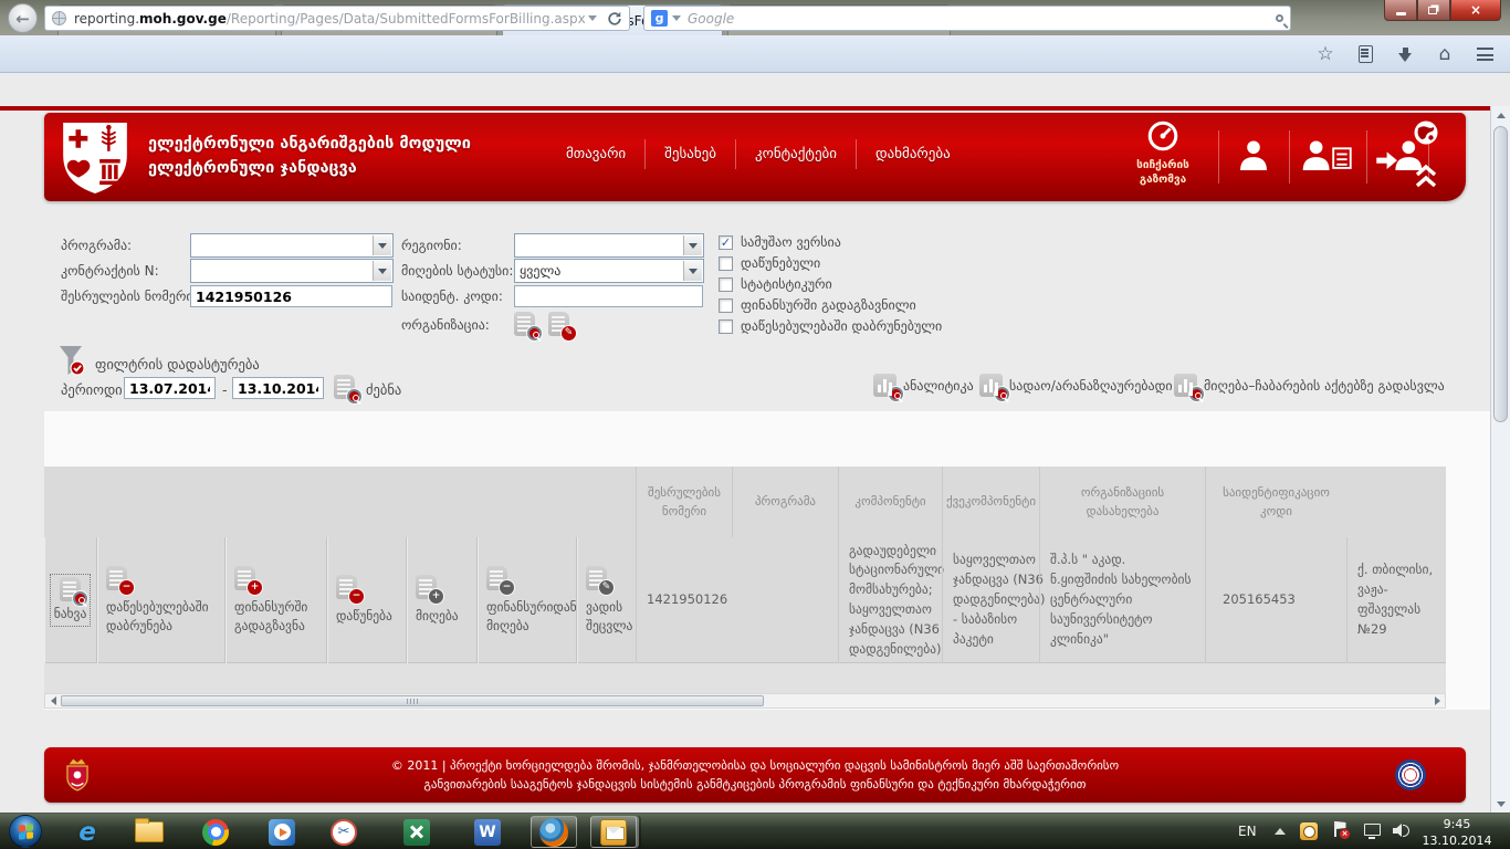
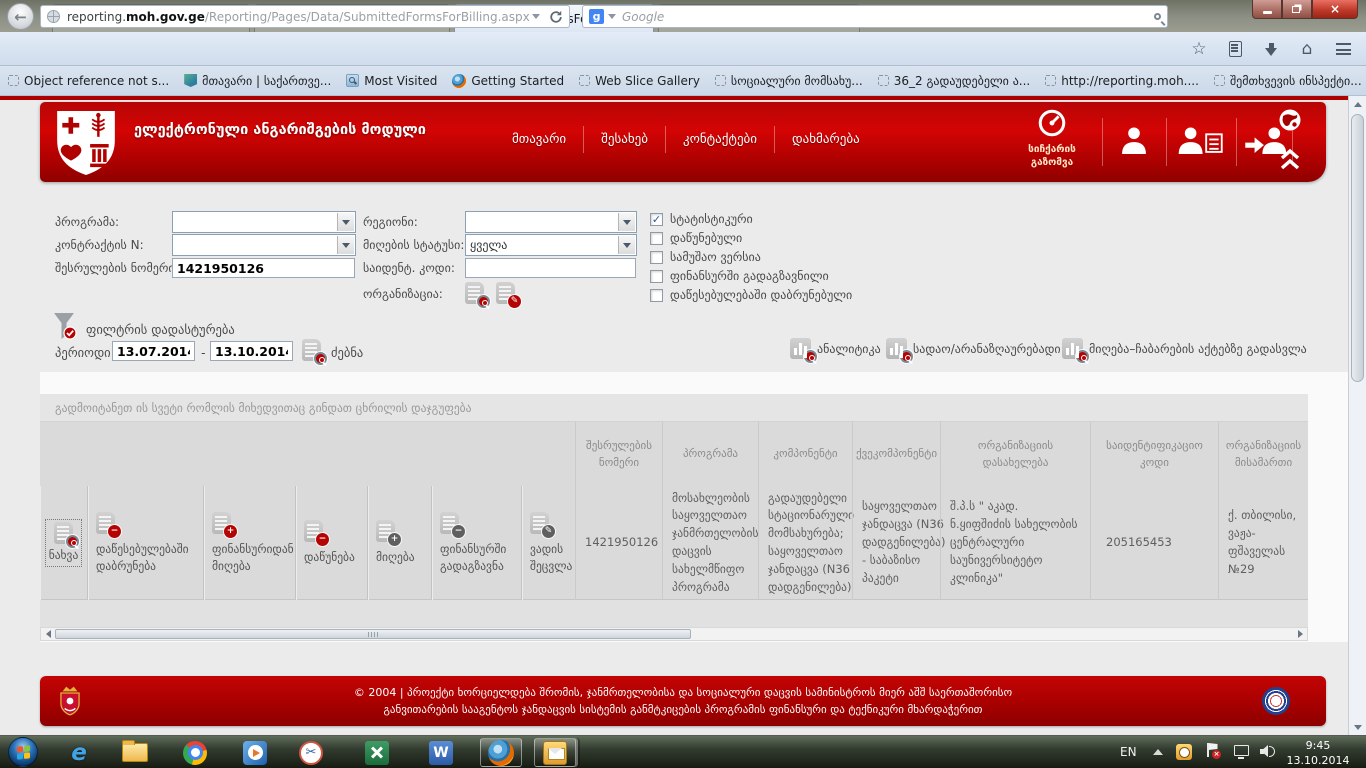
  ×
  ←
  reporting.
  moh.gov.ge
  /Reporting/Pages/Data/SubmittedFormsForBilling.aspx
  g
  Google
  ☆
  ⌂
+ Object reference not s...
+ მთავარი | საქართვე...
+ Most Visited
+ Getting Started
+ Web Slice Gallery
+ სოციალური მომსახუ...
+ 36_2 გადაუდებელი ა...
+ http://reporting.moh....
+ შემთხვევის ინსპექტი...
  ელექტრონული ანგარიშგების მოდული
- ელექტრონული ჯანდაცვა
  მთავარი
  შესახებ
  კონტაქტები
  დახმარება
  სიჩქარის გაზომვა
  პროგრამა:
  რეგიონი:
  კონტრაქტის N:
  მიღების სტატუსი:
  ყველა
  შესრულების ნომერ
  1421950126
  საიდენტ. კოდი:
  ორგანიზაცია:
  ✎
  ✓
- სამუშაო ვერსია
+ სტატისტიკური
  დაწუნებული
- სტატისტიკური
+ სამუშაო ვერსია
  ფინანსურში გადაგზავნილი
  დაწესებულებაში დაბრუნებული
  ფილტრის დადასტურება
  პერიოდი
  13.07.201
  -
  13.10.201
  ძებნა
  ანალიტიკა
  სადაო/არანაზღაურებადი
  მიღება–ჩაბარების აქტებზე გადასვლა
+ გადმოიტანეთ ის სვეტი რომლის მიხედვითაც გინდათ ცხრილის დაჯგუფება
  შესრულების ნომერი
  პროგრამა
  კომპონენტი
  ქვეკომპონენტი
  ორგანიზაციის დასახელება
  საიდენტიფიკაციო კოდი
+ ორგანიზაციის მისამართი
  ნახვა
  −
  დაწესებულებაში დაბრუნება
  +
- ფინანსურში გადაგზავნა
+ ფინანსურიდან მიღება
  −
  დაწუნება
  +
  მიღება
  −
- ფინანსურიდან მიღება
+ ფინანსურში გადაგზავნა
  ✎
  ვადის შეცვლა
  1421950126
+ მოსახლეობის საყოველთაო ჯანმრთელობის დაცვის სახელმწიფო პროგრამა
  გადაუდებელი სტაციონარული მომსახურება; საყოველთაო ჯანდაცვა (N36 დადგენილება)
  საყოველთაო ჯანდაცვა (N3 დადგენილება - საბაზისო პაკეტი
  შ.პ.ს " აკად. ნ.ყიფშიძის სახელობის ცენტრალური საუნივერსიტეტო კლინიკა"
  205165453
  ქ. თბილისი, ვაჟა-ფშაველას №29
- © 2011 | პროექტი ხორციელდება შრომის, ჯანმრთელობისა და სოციალური დაცვის სამინისტროს მიერ აშშ საერთაშორისო
+ © 2004 | პროექტი ხორციელდება შრომის, ჯანმრთელობისა და სოციალური დაცვის სამინისტროს მიერ აშშ საერთაშორისო
  განვითარების სააგენტოს ჯანდაცვის სისტემის განმტკიცების პროგრამის ფინანსური და ტექნიკური მხარდაჭერით
  e
  ✂
  W
  EN
  ×
  9:45
  13.10.2014
